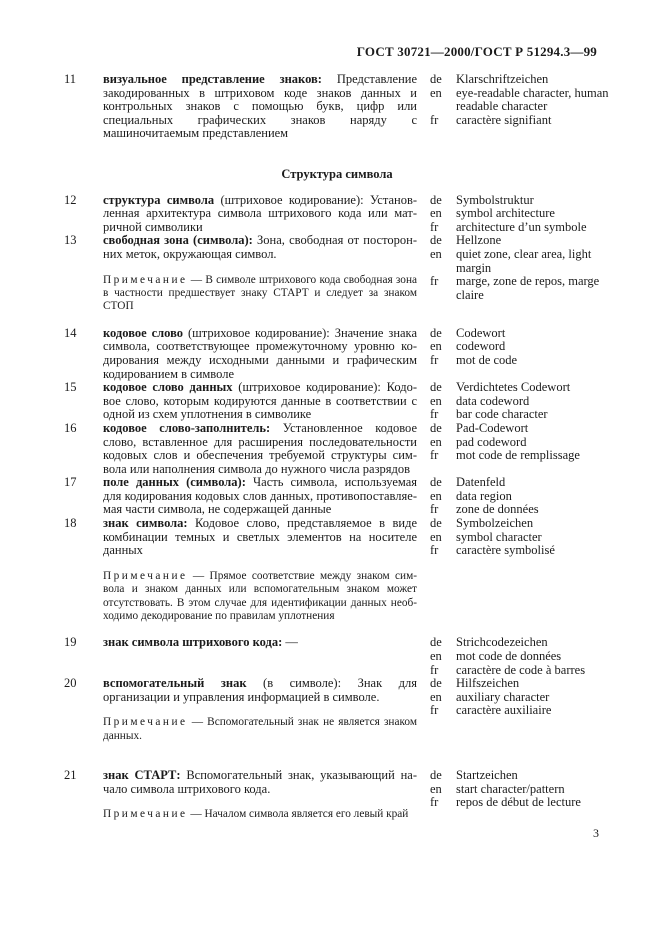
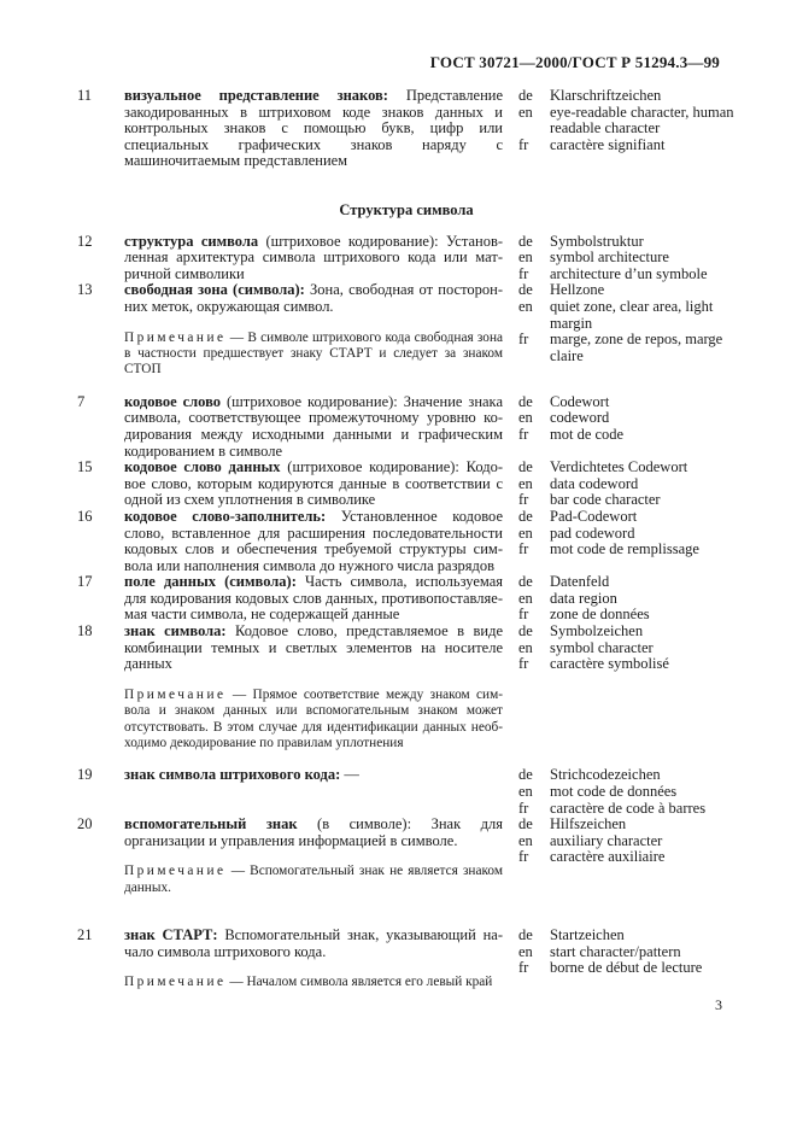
  ГОСТ 30721—2000/ГОСТ Р 51294.3—99
  11
  визуальное представление знаков: Представление закоди­рованных в штриховом коде знаков данных и контроль­ных знаков с помощью букв, цифр или специальных графических знаков наряду с машиночитаемым представ­лением
  de
  Klarschriftzeichen
  en
  eye-readable character, human readable character
  fr
  caractère signifiant
  Структура символа
  12
  структура символа (штриховое кодирование): Установ­ленная архитектура символа штрихового кода или мат­ричной символики
  de
  Symbolstruktur
  en
  symbol architecture
  fr
  architecture d’un symbole
  13
  свободная зона (символа): Зона, свободная от посторон­них меток, окружающая символ.
  Примечание — В символе штрихового кода свободная зона в частности предшествует знаку СТАРТ и следует за знаком СТОП
  de
  Hellzone
  en
  quiet zone, clear area, light margin
  fr
  marge, zone de repos, marge claire
- 14
+ 7
  кодовое слово (штриховое кодирование): Значение знака символа, соответствующее промежуточному уровню ко­дирования между исходными данными и графическим кодированием в символе
  de
  Codewort
  en
  codeword
  fr
  mot de code
  15
  кодовое слово данных (штриховое кодирование): Кодо­вое слово, которым кодируются данные в соответствии с одной из схем уплотнения в символике
  de
  Verdichtetes Codewort
  en
  data codeword
  fr
  bar code character
  16
  кодовое слово-заполнитель: Установленное кодовое слово, вставленное для расширения последовательности кодовых слов и обеспечения требуемой структуры сим­вола или наполнения символа до нужного числа разрядов
  de
  Pad-Codewort
  en
  pad codeword
  fr
  mot code de remplissage
  17
  поле данных (символа): Часть символа, используемая для кодирования кодовых слов данных, противопоставляе­мая части символа, не содержащей данные
  de
  Datenfeld
  en
  data region
  fr
  zone de données
  18
  знак символа: Кодовое слово, представляемое в виде комбинации темных и светлых элементов на носителе данных
  Примечание — Прямое соответствие между знаком сим­вола и знаком данных или вспомогательным знаком может отсутствовать. В этом случае для идентификации данных необ­ходимо декодирование по правилам уплотнения
  de
  Symbolzeichen
  en
  symbol character
  fr
  caractère symbolisé
  19
  знак символа штрихового кода: —
  de
  Strichcodezeichen
  en
  mot code de données
  fr
  caractère de code à barres
  20
  вспомогательный знак (в символе): Знак для организации и управления информацией в символе.
  Примечание — Вспомогательный знак не является зна­ком данных.
  de
  Hilfszeichen
  en
  auxiliary character
  fr
  caractère auxiliaire
  21
  знак СТАРТ: Вспомогательный знак, указывающий на­чало символа штрихового кода.
  Примечание — Началом символа является его левый край
  de
  Startzeichen
  en
  start character/pattern
  fr
- repos de début de lecture
+ borne de début de lecture
  3
